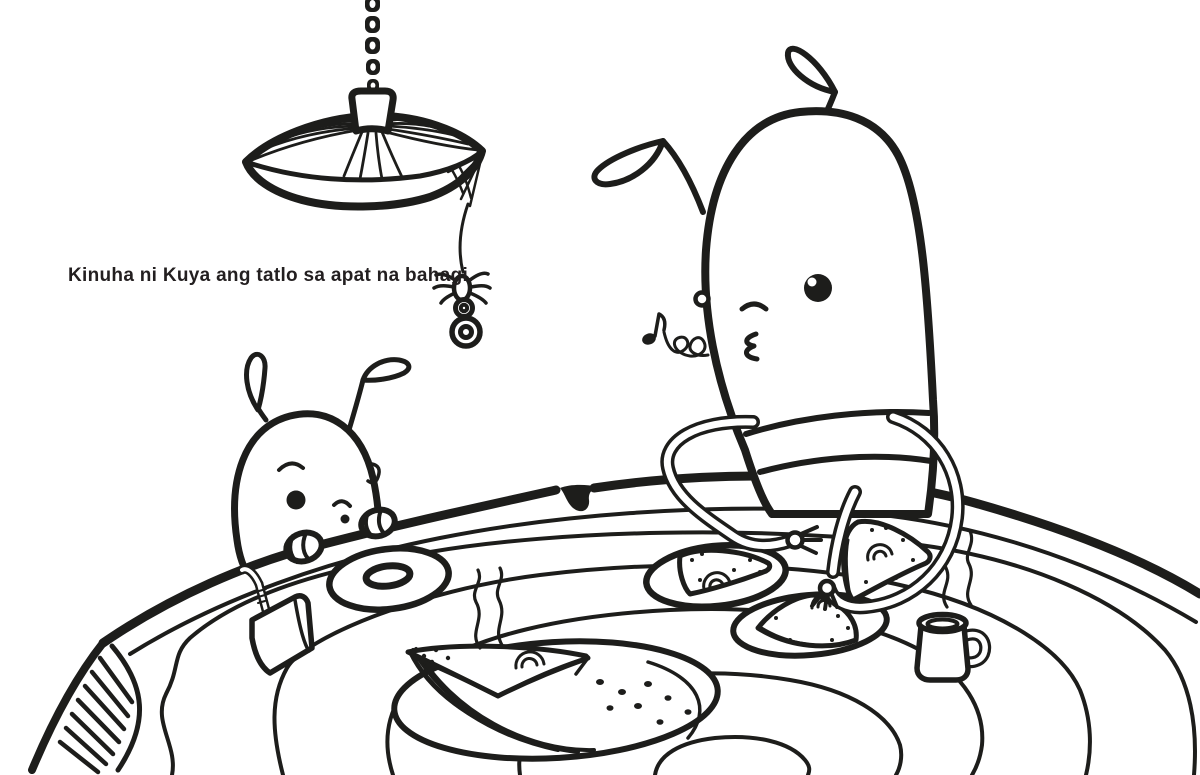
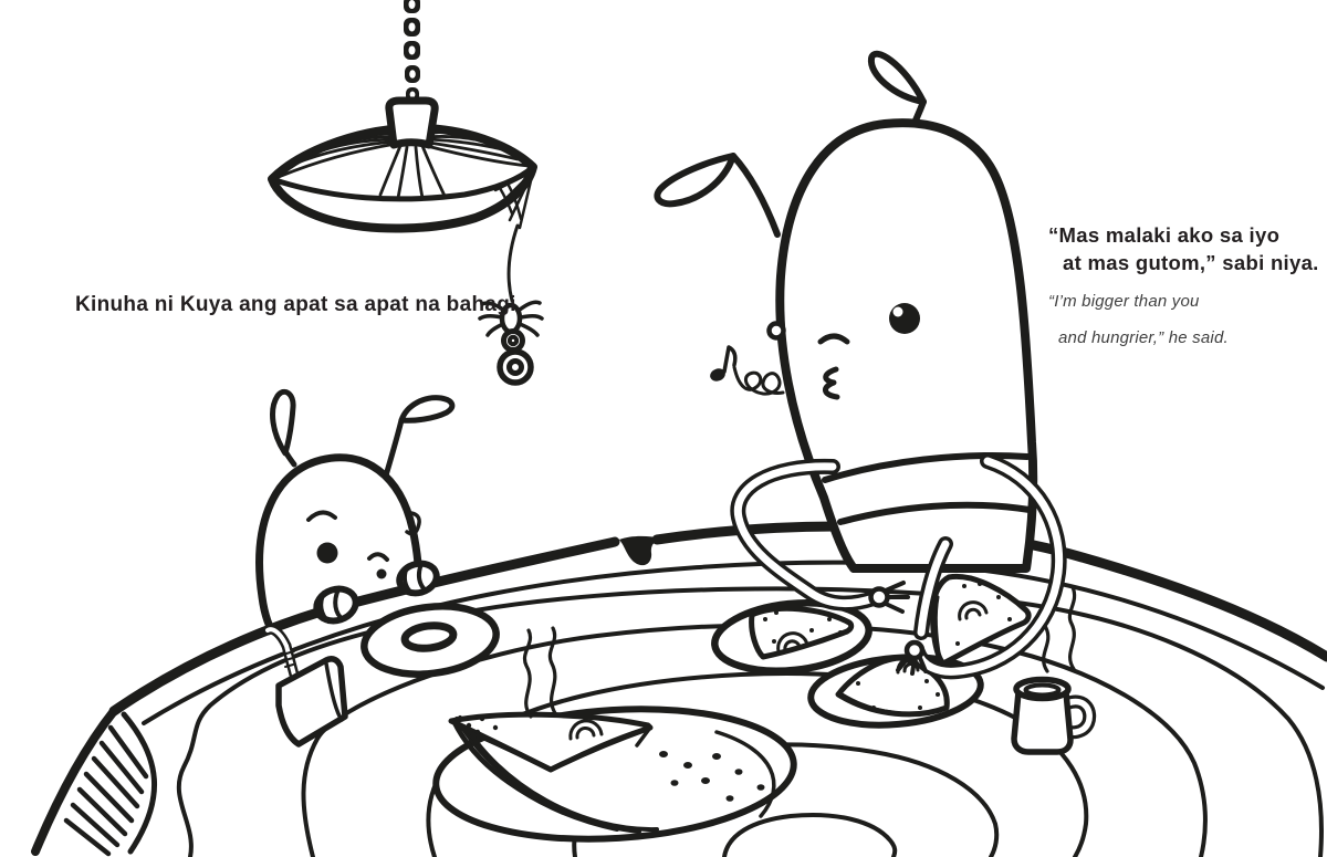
- Kinuha ni Kuya ang tatlo sa apat na bahagi.
+ Kinuha ni Kuya ang apat sa apat na bahagi.
+ “Mas malaki ako sa iyo
+ at mas gutom,” sabi niya.
+ “I’m bigger than you
+ and hungrier,” he said.
